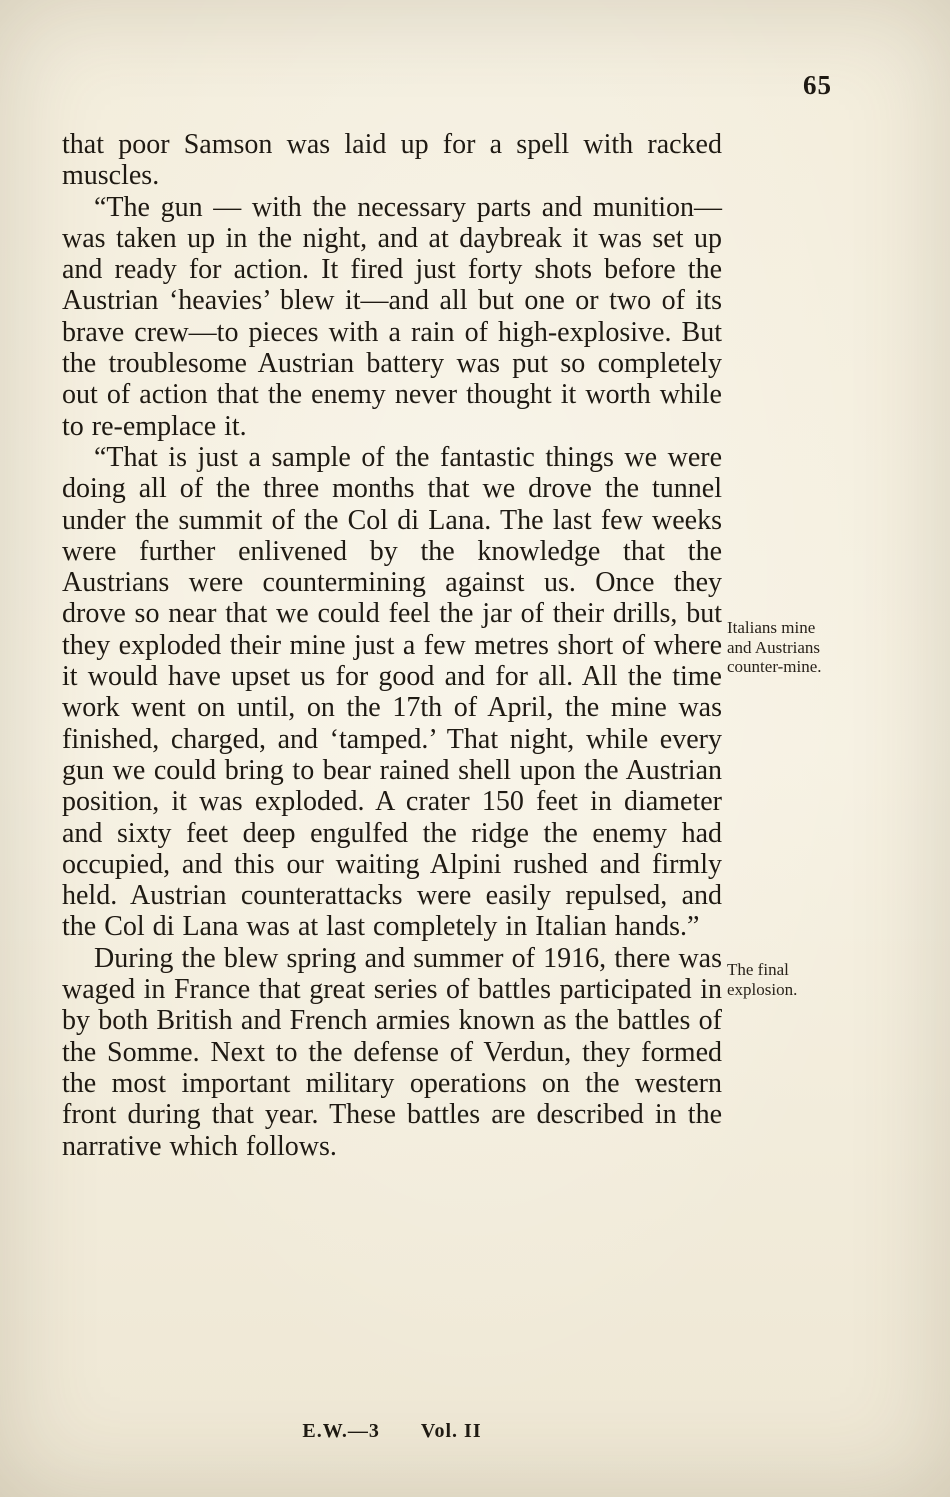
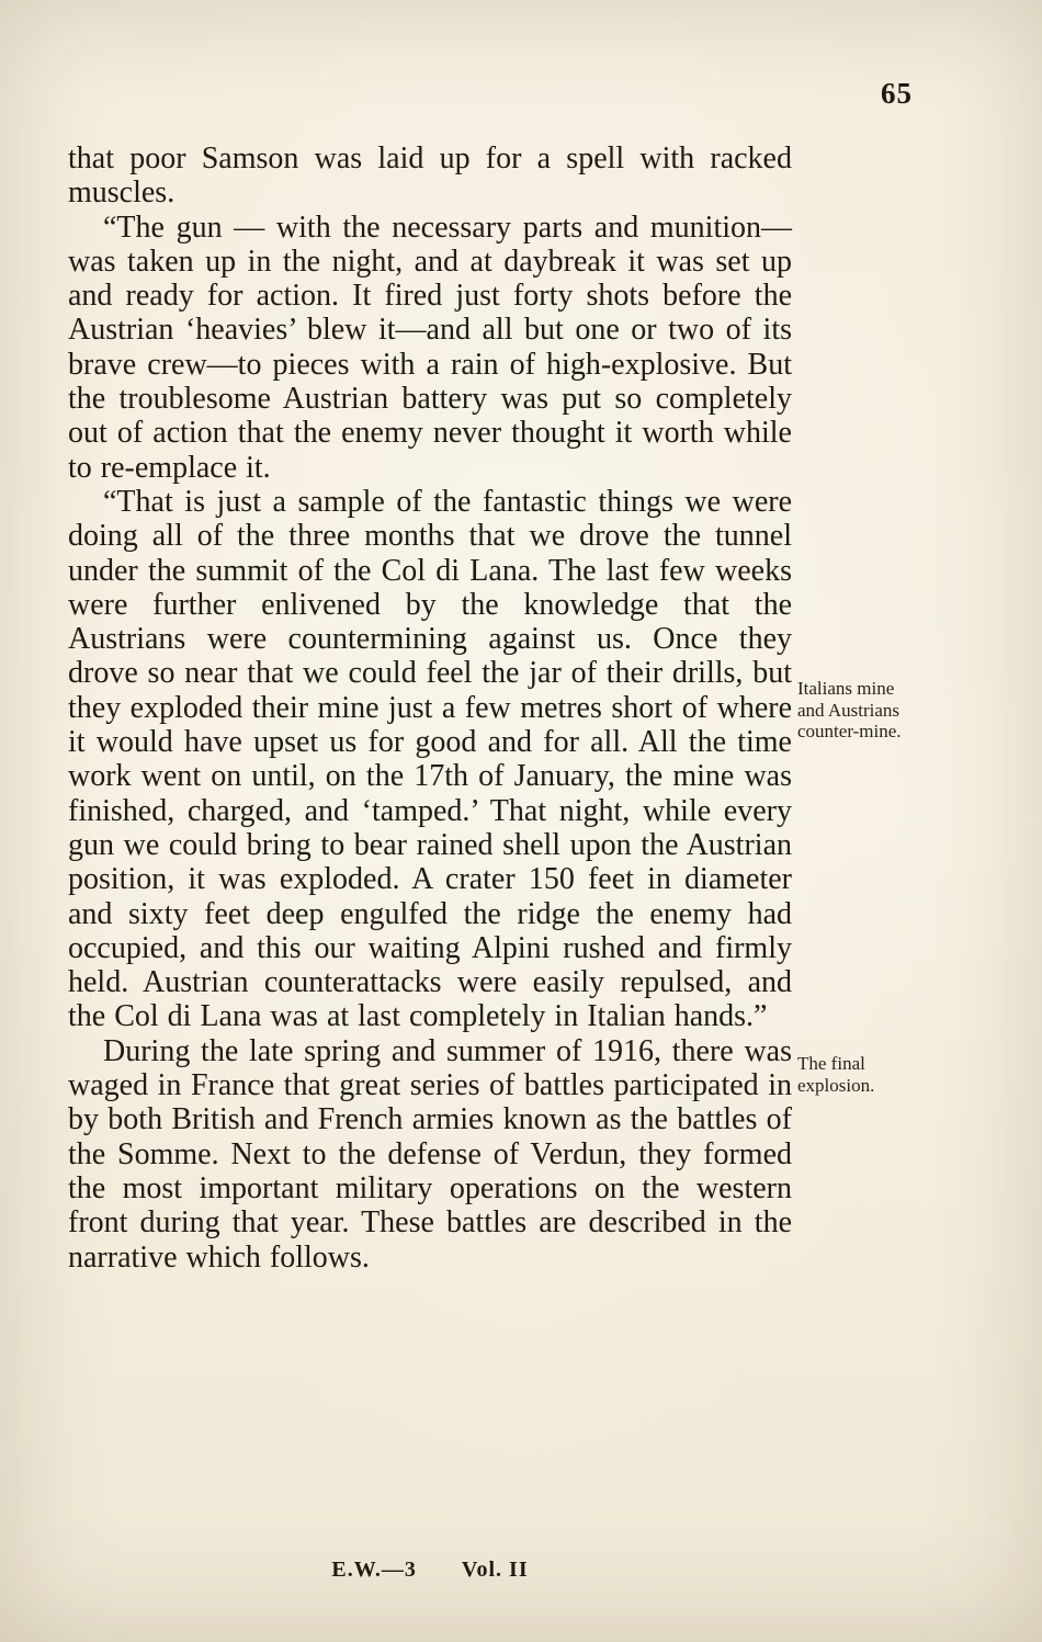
  65
  that poor Samson was laid up for a spell with racked muscles.
  “The gun — with the necessary parts and munition—was taken up in the night, and at daybreak it was set up and ready for action. It fired just forty shots before the Austrian ‘heavies’ blew it—and all but one or two of its brave crew—to pieces with a rain of high-explosive. But the troublesome Austrian battery was put so completely out of action that the enemy never thought it worth while to re-emplace it.
- “That is just a sample of the fantastic things we were doing all of the three months that we drove the tunnel under the summit of the Col di Lana. The last few weeks were further enlivened by the knowledge that the Austrians were countermining against us. Once they drove so near that we could feel the jar of their drills, but they exploded their mine just a few metres short of where it would have upset us for good and for all. All the time work went on until, on the 17th of April, the mine was finished, charged, and ‘tamped.’ That night, while every gun we could bring to bear rained shell upon the Austrian position, it was exploded. A crater 150 feet in diameter and sixty feet deep engulfed the ridge the enemy had occupied, and this our waiting Alpini rushed and firmly held. Austrian counterattacks were easily repulsed, and the Col di Lana was at last completely in Italian hands.”
+ “That is just a sample of the fantastic things we were doing all of the three months that we drove the tunnel under the summit of the Col di Lana. The last few weeks were further enlivened by the knowledge that the Austrians were countermining against us. Once they drove so near that we could feel the jar of their drills, but they exploded their mine just a few metres short of where it would have upset us for good and for all. All the time work went on until, on the 17th of January, the mine was finished, charged, and ‘tamped.’ That night, while every gun we could bring to bear rained shell upon the Austrian position, it was exploded. A crater 150 feet in diameter and sixty feet deep engulfed the ridge the enemy had occupied, and this our waiting Alpini rushed and firmly held. Austrian counterattacks were easily repulsed, and the Col di Lana was at last completely in Italian hands.”
- During the blew spring and summer of 1916, there was waged in France that great series of battles participated in by both British and French armies known as the battles of the Somme. Next to the defense of Verdun, they formed the most important military operations on the western front during that year. These battles are described in the narrative which follows.
+ During the late spring and summer of 1916, there was waged in France that great series of battles participated in by both British and French armies known as the battles of the Somme. Next to the defense of Verdun, they formed the most important military operations on the western front during that year. These battles are described in the narrative which follows.
  Italians mine and Austrians counter-mine.
  The final explosion.
  E.W.—3 Vol. II
